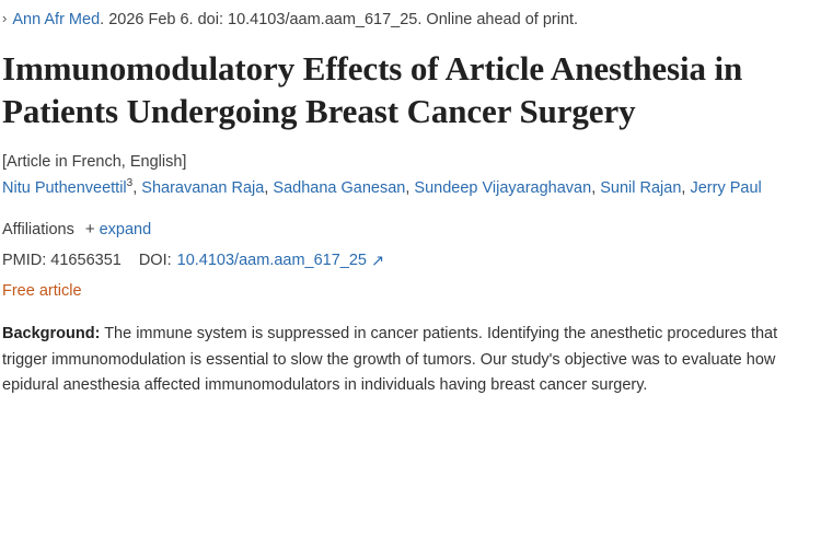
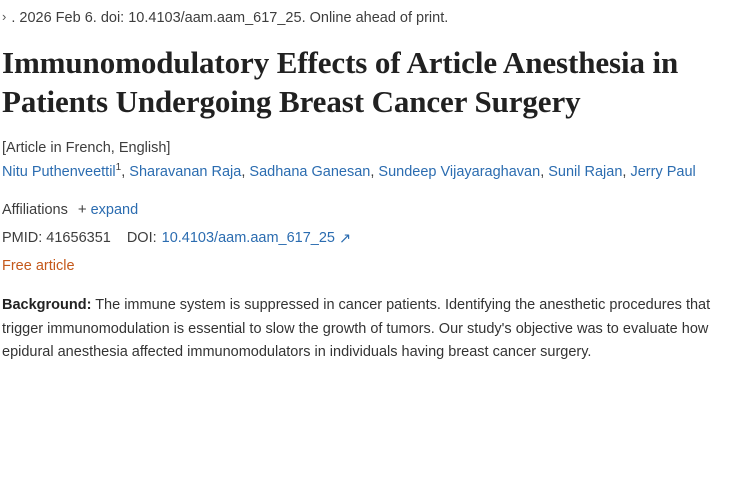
  ›
- Ann Afr Med
  . 2026 Feb 6. doi: 10.4103/aam.aam_617_25. Online ahead of print.
  Immunomodulatory Effects of Article Anesthesia in Patients Undergoing Breast Cancer Surgery
  [Article in French, English]
- Nitu Puthenveettil3, Sharavanan Raja, Sadhana Ganesan, Sundeep Vijayaraghavan, Sunil Rajan, Jerry Paul
+ Nitu Puthenveettil1, Sharavanan Raja, Sadhana Ganesan, Sundeep Vijayaraghavan, Sunil Rajan, Jerry Paul
  Affiliations
  +
  expand
  PMID: 41656351
  DOI:
  10.4103/aam.aam_617_25
  ↗
  Free article
  Background: The immune system is suppressed in cancer patients. Identifying the anesthetic procedures that trigger immunomodulation is essential to slow the growth of tumors. Our study's objective was to evaluate how epidural anesthesia affected immunomodulators in individuals having breast cancer surgery.
